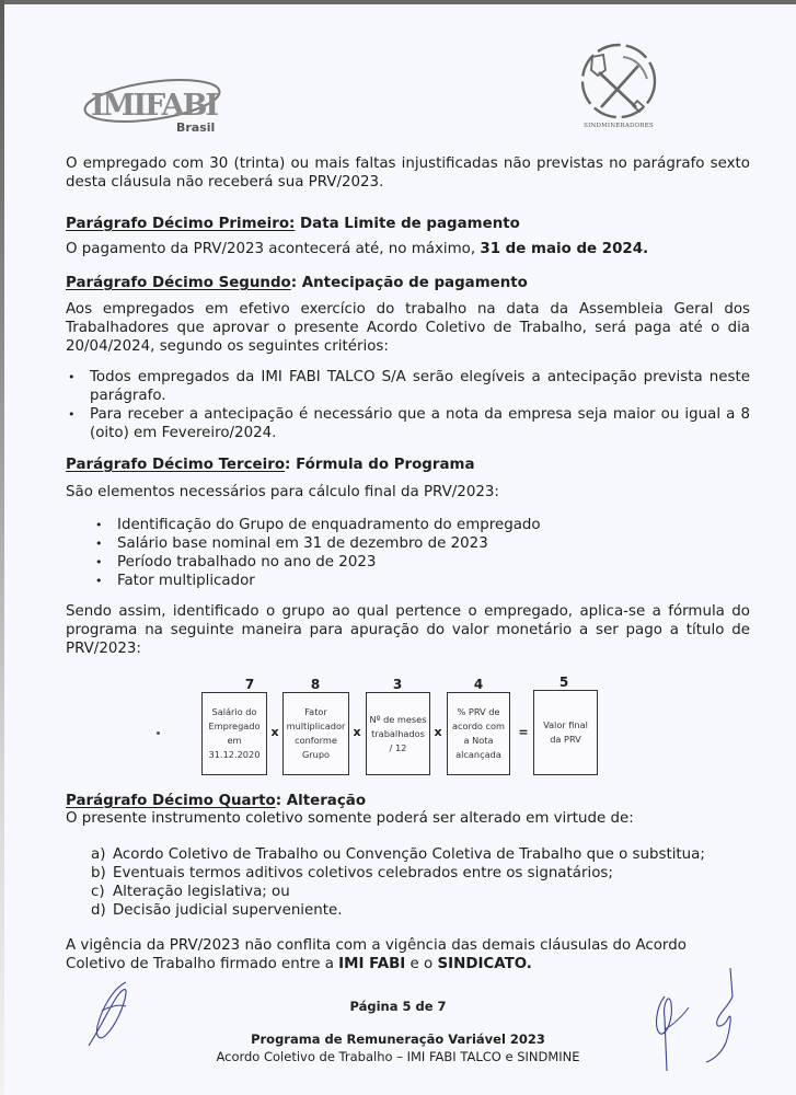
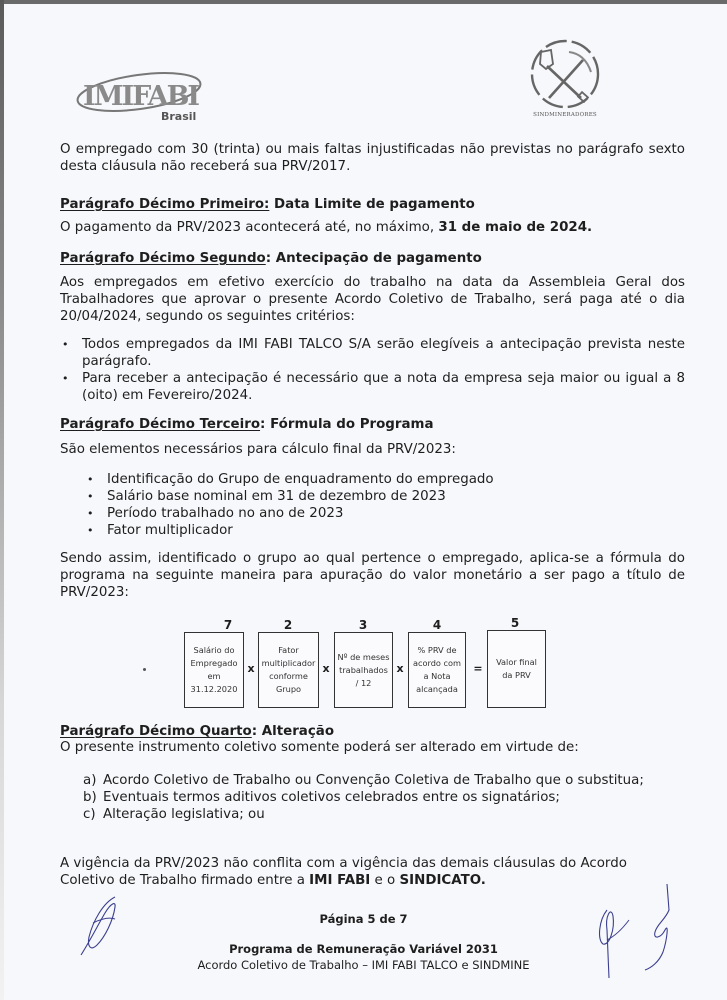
  IMIFABI
  Brasil
- O empregado com 30 (trinta) ou mais faltas injustificadas não previstas no parágrafo sexto desta cláusula não receberá sua PRV/2023.
+ O empregado com 30 (trinta) ou mais faltas injustificadas não previstas no parágrafo sexto desta cláusula não receberá sua PRV/2017.
  Parágrafo Décimo Primeiro: Data Limite de pagamento
  O pagamento da PRV/2023 acontecerá até, no máximo, 31 de maio de 2024.
  Parágrafo Décimo Segundo: Antecipação de pagamento
  Aos empregados em efetivo exercício do trabalho na data da Assembleia Geral dos Trabalhadores que aprovar o presente Acordo Coletivo de Trabalho, será paga até o dia 20/04/2024, segundo os seguintes critérios:
  Todos empregados da IMI FABI TALCO S/A serão elegíveis a antecipação prevista neste parágrafo.
  Para receber a antecipação é necessário que a nota da empresa seja maior ou igual a 8 (oito) em Fevereiro/2024.
  Parágrafo Décimo Terceiro: Fórmula do Programa
  São elementos necessários para cálculo final da PRV/2023:
  Identificação do Grupo de enquadramento do empregado
  Salário base nominal em 31 de dezembro de 2023
  Período trabalhado no ano de 2023
  Fator multiplicador
  Sendo assim, identificado o grupo ao qual pertence o empregado, aplica-se a fórmula do programa na seguinte maneira para apuração do valor monetário a ser pago a título de PRV/2023:
  7
- 8
+ 2
  3
  4
  5
  Salário do Empregado em 31.12.2020
  x
  Fator multiplicador conforme Grupo
  x
  Nº de meses trabalhados / 12
  x
  % PRV de acordo com a Nota alcançada
  =
  Valor final da PRV
  Parágrafo Décimo Quarto: Alteração
  O presente instrumento coletivo somente poderá ser alterado em virtude de:
  a)
  Acordo Coletivo de Trabalho ou Convenção Coletiva de Trabalho que o substitua;
  b)
  Eventuais termos aditivos coletivos celebrados entre os signatários;
  c)
  Alteração legislativa; ou
- d)
- Decisão judicial superveniente.
  A vigência da PRV/2023 não conflita com a vigência das demais cláusulas do Acordo Coletivo de Trabalho firmado entre a IMI FABI e o SINDICATO.
  Página 5 de 7
- Programa de Remuneração Variável 2023
+ Programa de Remuneração Variável 2031
  Acordo Coletivo de Trabalho – IMI FABI TALCO e SINDMINE
